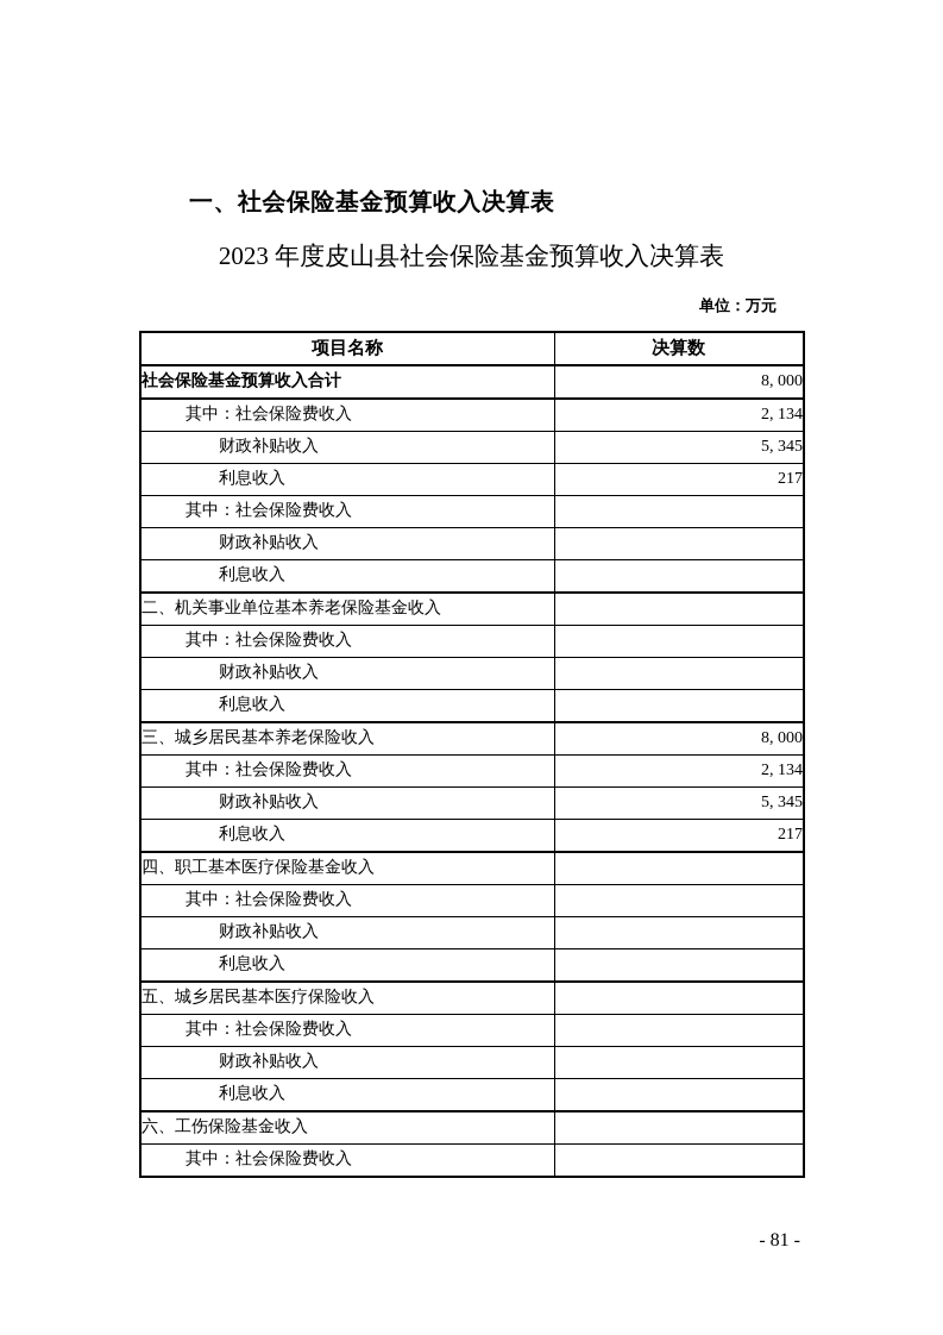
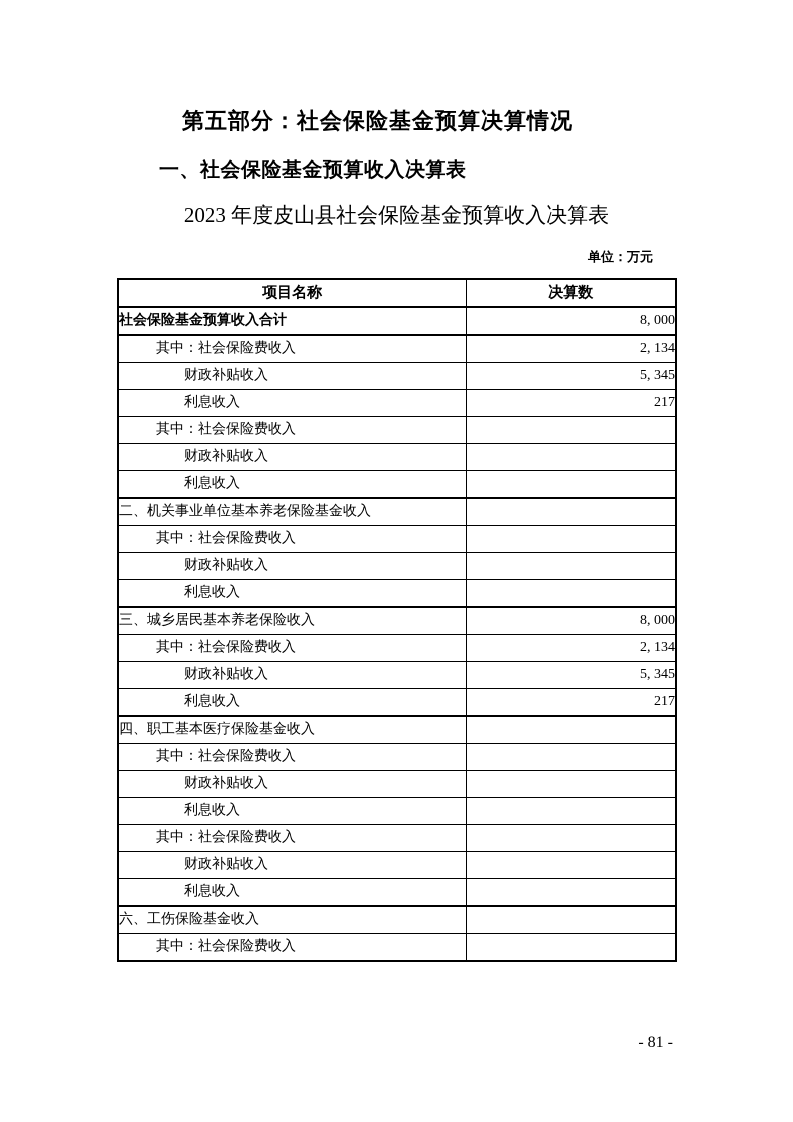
+ 第五部分：社会保险基金预算决算情况
  一、社会保险基金预算收入决算表
  2023 年度皮山县社会保险基金预算收入决算表
  单位：万元
  项目名称	决算数
  社会保险基金预算收入合计	8, 000
  其中：社会保险费收入	2, 134
  财政补贴收入	5, 345
  利息收入	217
  其中：社会保险费收入
  财政补贴收入
  利息收入
  二、机关事业单位基本养老保险基金收入
  其中：社会保险费收入
  财政补贴收入
  利息收入
  三、城乡居民基本养老保险收入	8, 000
  其中：社会保险费收入	2, 134
  财政补贴收入	5, 345
  利息收入	217
  四、职工基本医疗保险基金收入
  其中：社会保险费收入
  财政补贴收入
  利息收入
- 五、城乡居民基本医疗保险收入
  其中：社会保险费收入
  财政补贴收入
  利息收入
  六、工伤保险基金收入
  其中：社会保险费收入
  - 81 -
